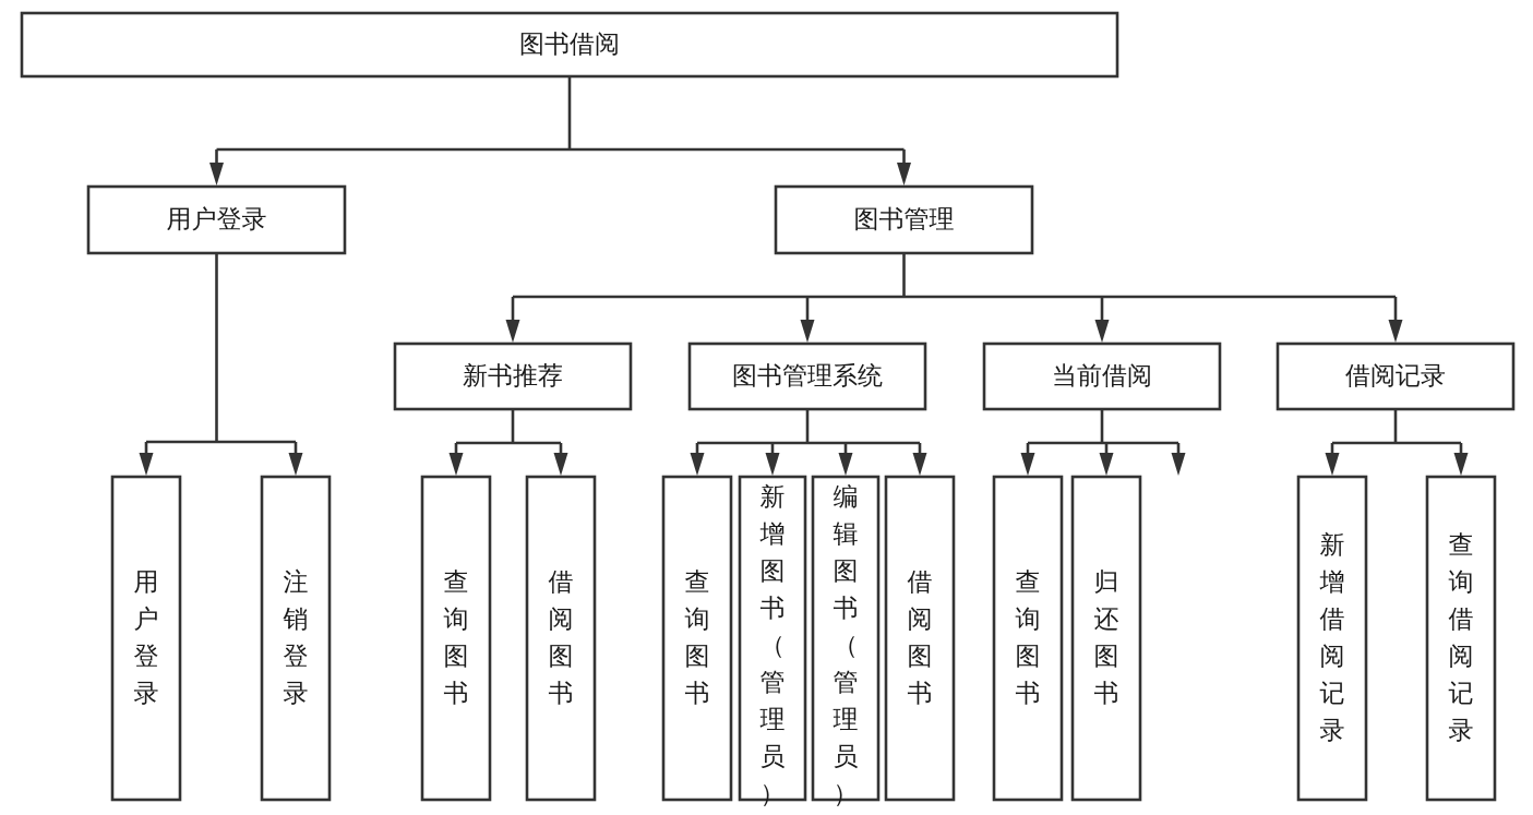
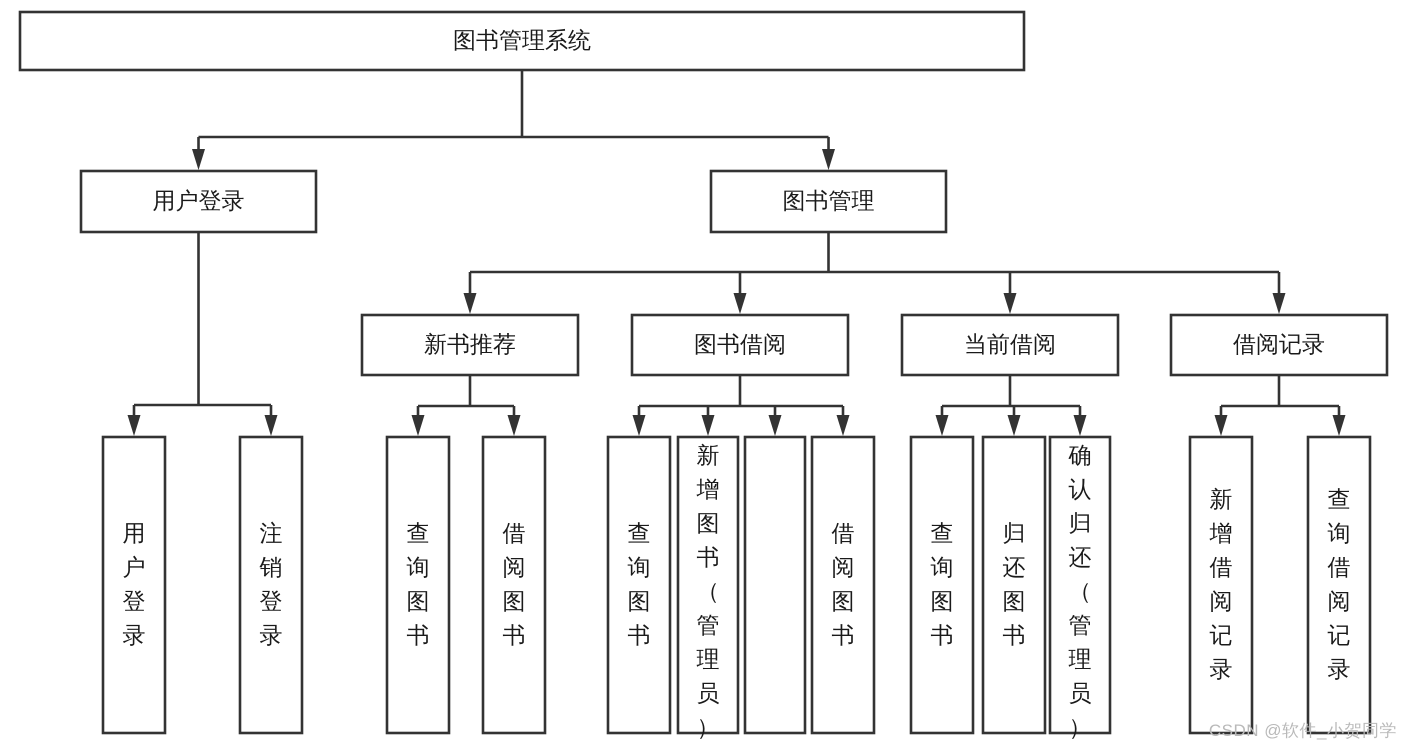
- 图书借阅
+ 图书管理系统
  用户登录
  图书管理
  新书推荐
- 图书管理系统
+ 图书借阅
  当前借阅
  借阅记录
  用户登录
  注销登录
  查询图书
  借阅图书
  查询图书
  新增图书（管理员）
- 编辑图书（管理员）
  借阅图书
  查询图书
  归还图书
+ 确认归还（管理员）
  新增借阅记录
  查询借阅记录
+ CSDN @软件_小贺同学
